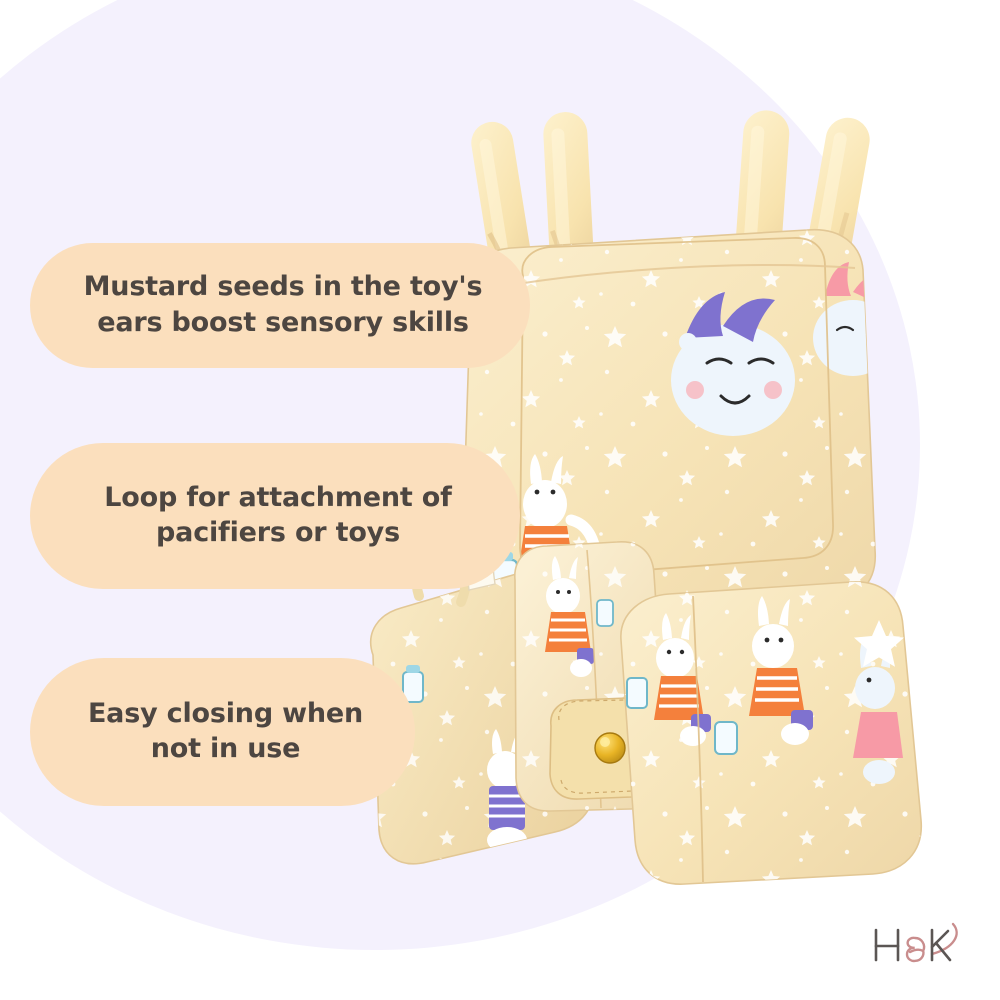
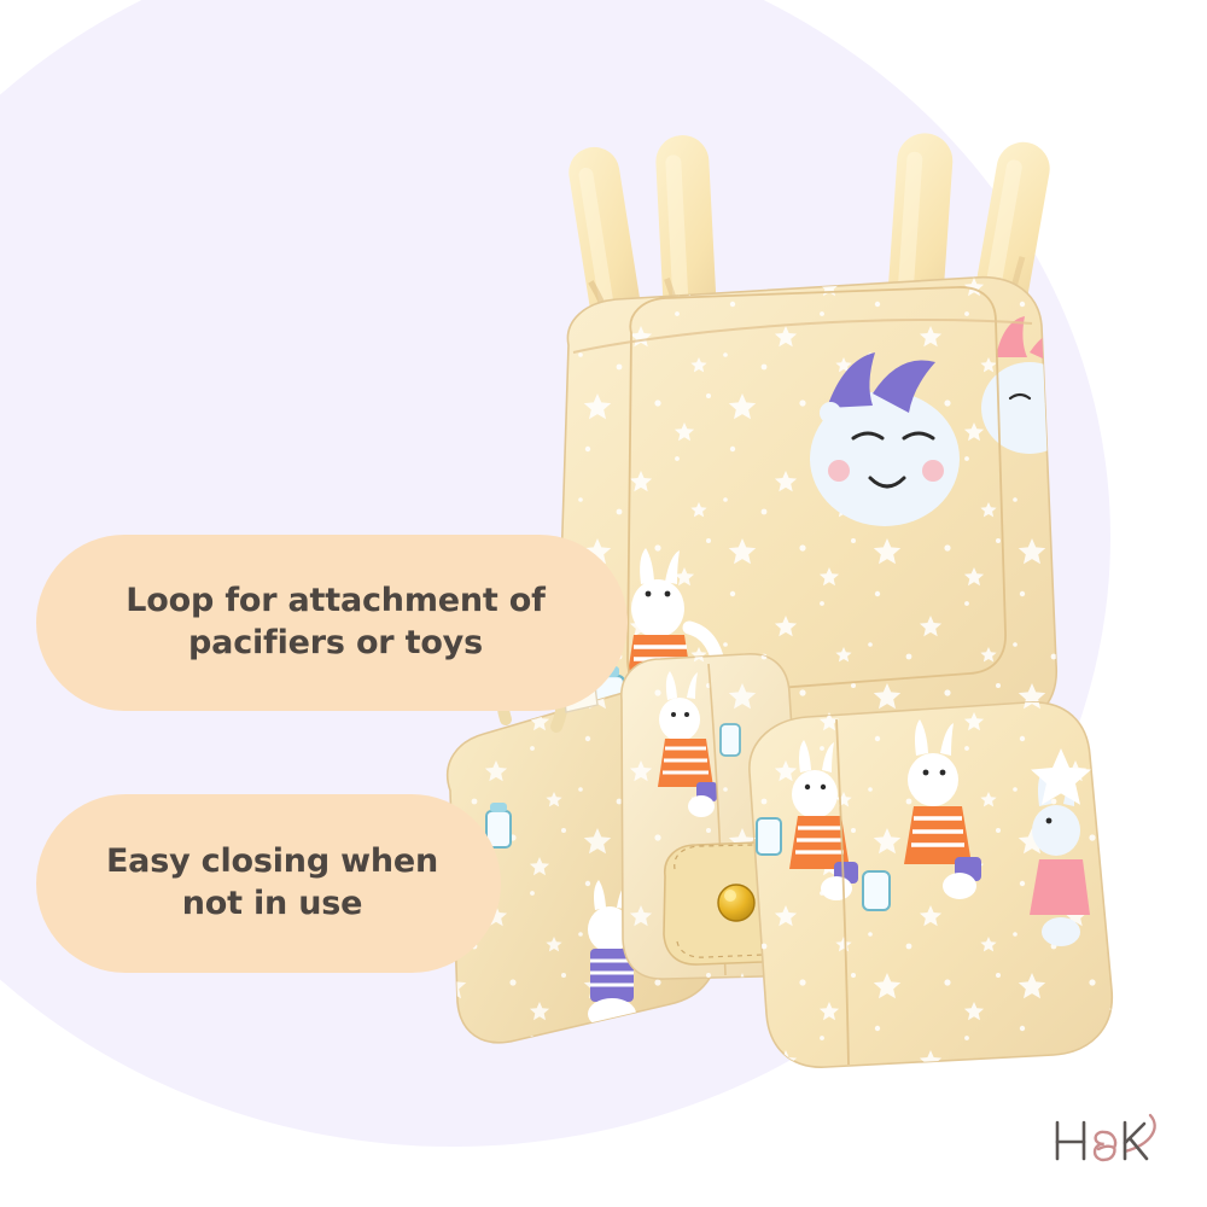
- Mustard seeds in the toy's
- ears boost sensory skills
  Loop for attachment of
  pacifiers or toys
  Easy closing when
  not in use
